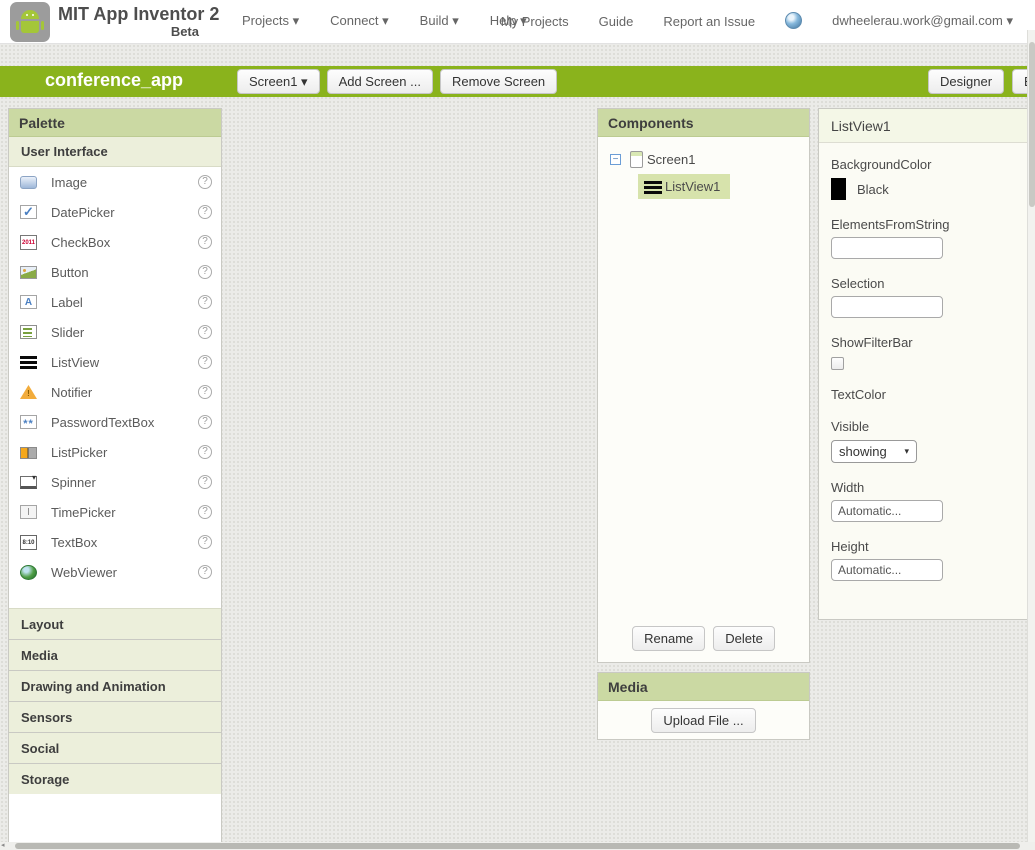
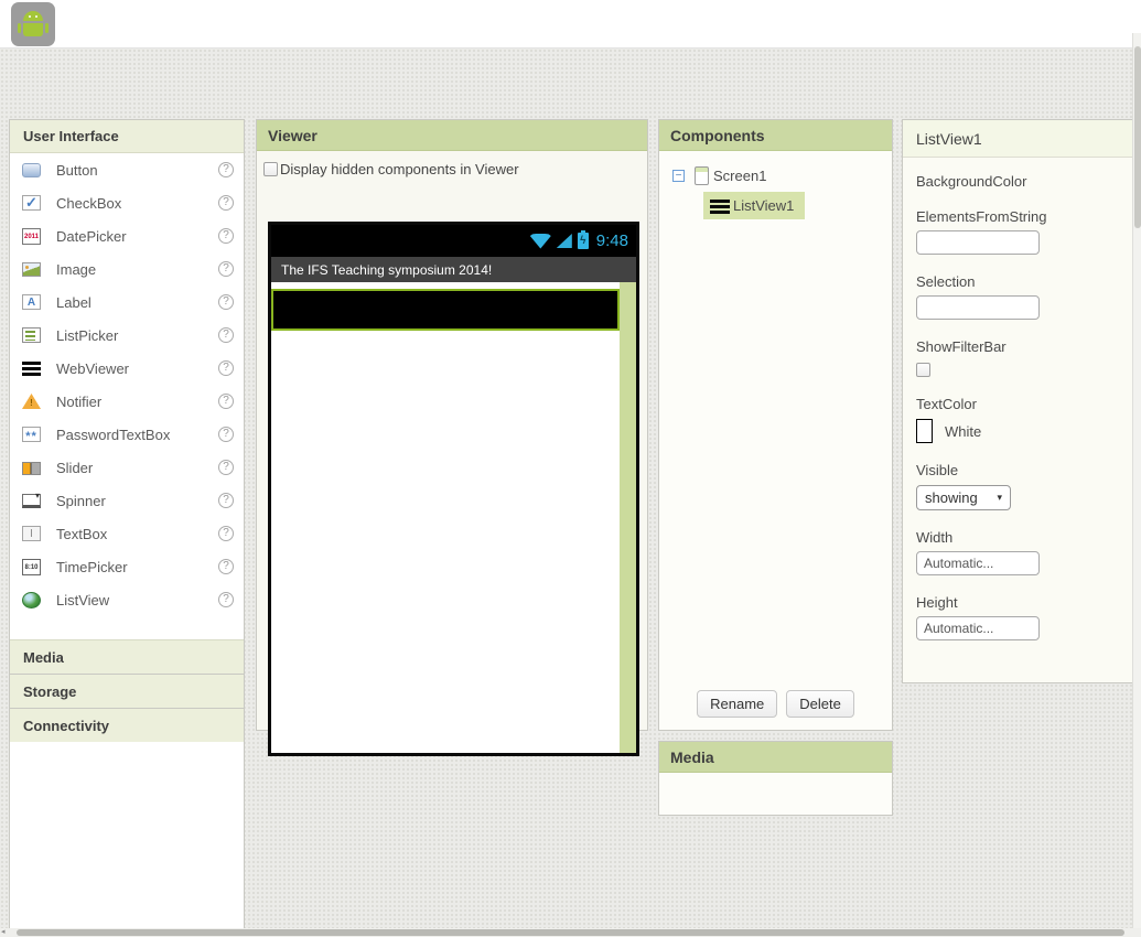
- MIT App Inventor 2
- Beta
- Projects ▾
- Connect ▾
- Build ▾
- Help ▾
- My Projects
- Guide
- Report an Issue
- dwheelerau.work@gmail.com ▾
- conference_app
- Screen1 ▾
- Add Screen ...
- Remove Screen
- Designer
- Palette
  User Interface
- Image
+ Button
  ?
  ✓
- DatePicker
+ CheckBox
  ?
- CheckBox
+ DatePicker
  ?
- Button
+ Image
  ?
  A
  Label
  ?
- Slider
+ ListPicker
  ?
- ListView
+ WebViewer
  ?
  !
  Notifier
  ?
  **
  PasswordTextBox
  ?
- ListPicker
+ Slider
  ?
  Spinner
  ?
  I
- TimePicker
+ TextBox
  ?
- TextBox
+ TimePicker
  ?
- WebViewer
+ ListView
  ?
- Layout
  Media
- Drawing and Animation
- Sensors
- Social
  Storage
+ Connectivity
+ Viewer
+ Display hidden components in Viewer
+ ϟ
+ 9:48
+ The IFS Teaching symposium 2014!
  Components
  −
  Screen1
  ListView1
  Rename
  Delete
  Media
- Upload File ...
  ListView1
  BackgroundColor
- Black
  ElementsFromString
  Selection
  ShowFilterBar
  TextColor
+ White
  Visible
  showing
  ▾
  Width
  Automatic...
  Height
  Automatic...
